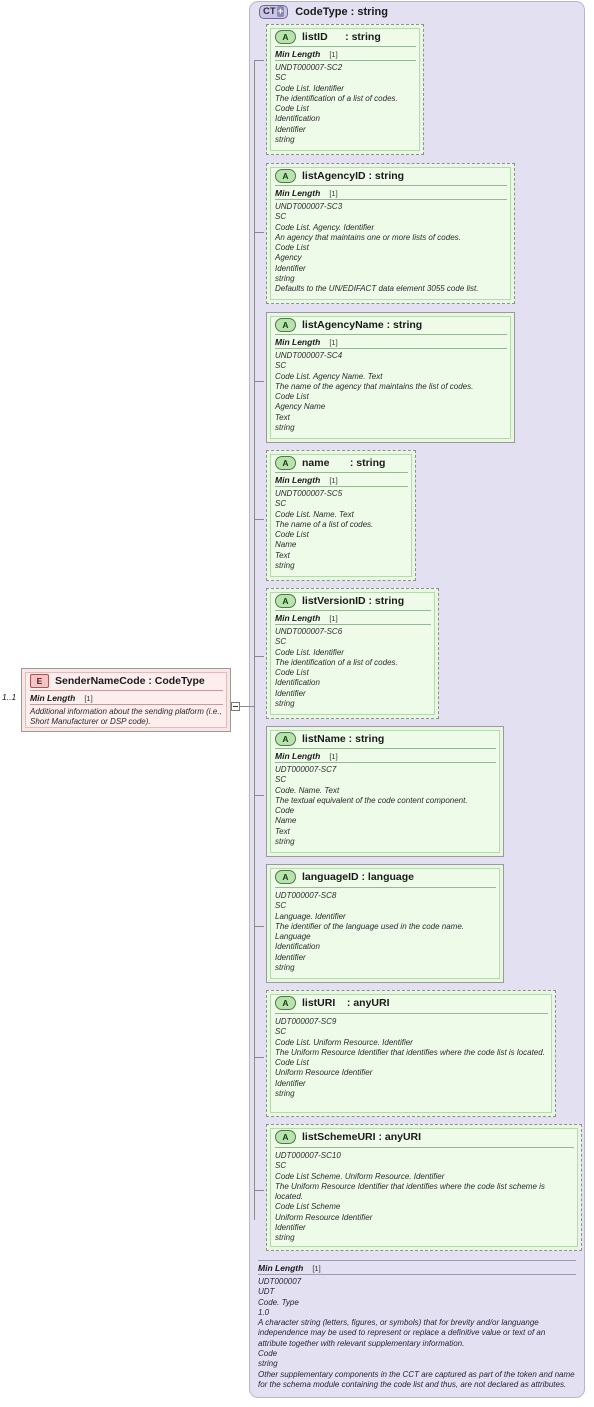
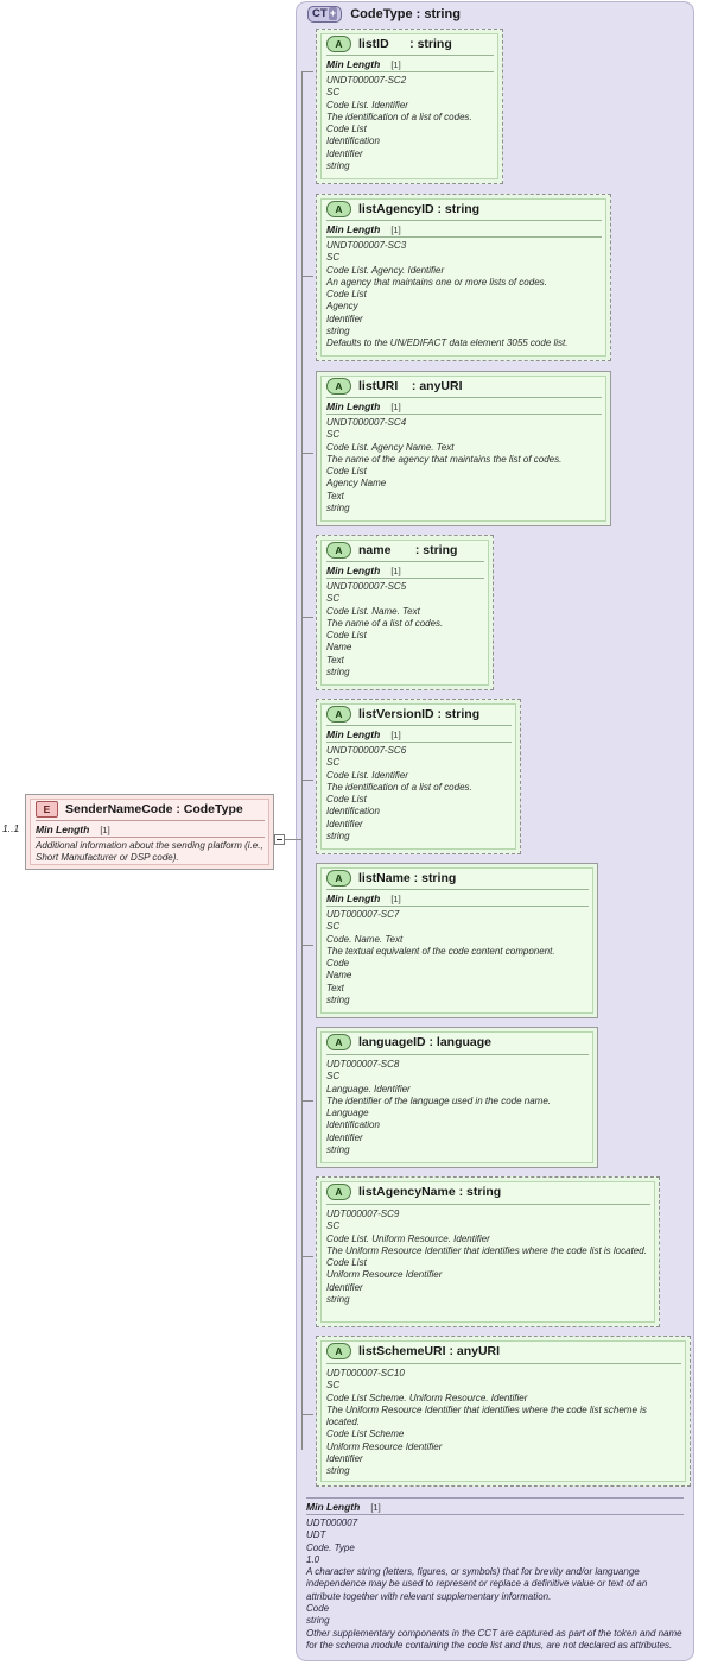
  CT +
  CodeType : string
  A
  listID : string
  Min Length
  [1]
  UNDT000007-SC2
  SC
  Code List. Identifier
  The identification of a list of codes.
  Code List
  Identification
  Identifier
  string
  A
  listAgencyID : string
  Min Length
  [1]
  UNDT000007-SC3
  SC
  Code List. Agency. Identifier
  An agency that maintains one or more lists of codes.
  Code List
  Agency
  Identifier
  string
  Defaults to the UN/EDIFACT data element 3055 code list.
  A
- listAgencyName : string
+ listURI : anyURI
  Min Length
  [1]
  UNDT000007-SC4
  SC
  Code List. Agency Name. Text
  The name of the agency that maintains the list of codes.
  Code List
  Agency Name
  Text
  string
  A
  name : string
  Min Length
  [1]
  UNDT000007-SC5
  SC
  Code List. Name. Text
  The name of a list of codes.
  Code List
  Name
  Text
  string
  A
  listVersionID : string
  Min Length
  [1]
  UNDT000007-SC6
  SC
  Code List. Identifier
  The identification of a list of codes.
  Code List
  Identification
  Identifier
  string
  A
  listName : string
  Min Length
  [1]
  UDT000007-SC7
  SC
  Code. Name. Text
  The textual equivalent of the code content component.
  Code
  Name
  Text
  string
  A
  languageID : language
  UDT000007-SC8
  SC
  Language. Identifier
  The identifier of the language used in the code name.
  Language
  Identification
  Identifier
  string
  A
- listURI : anyURI
+ listAgencyName : string
  UDT000007-SC9
  SC
  Code List. Uniform Resource. Identifier
  The Uniform Resource Identifier that identifies where the code list is located.
  Code List
  Uniform Resource Identifier
  Identifier
  string
  A
  listSchemeURI : anyURI
  UDT000007-SC10
  SC
  Code List Scheme. Uniform Resource. Identifier
  The Uniform Resource Identifier that identifies where the code list scheme is located.
  Code List Scheme
  Uniform Resource Identifier
  Identifier
  string
  Min Length
  [1]
  UDT000007
  UDT
  Code. Type
  1.0
  A character string (letters, figures, or symbols) that for brevity and/or languange independence may be used to represent or replace a definitive value or text of an attribute together with relevant supplementary information.
  Code
  string
  Other supplementary components in the CCT are captured as part of the token and name for the schema module containing the code list and thus, are not declared as attributes.
  1..1
  E
  SenderNameCode : CodeType
  Min Length
  [1]
  Additional information about the sending platform (i.e., Short Manufacturer or DSP code).
